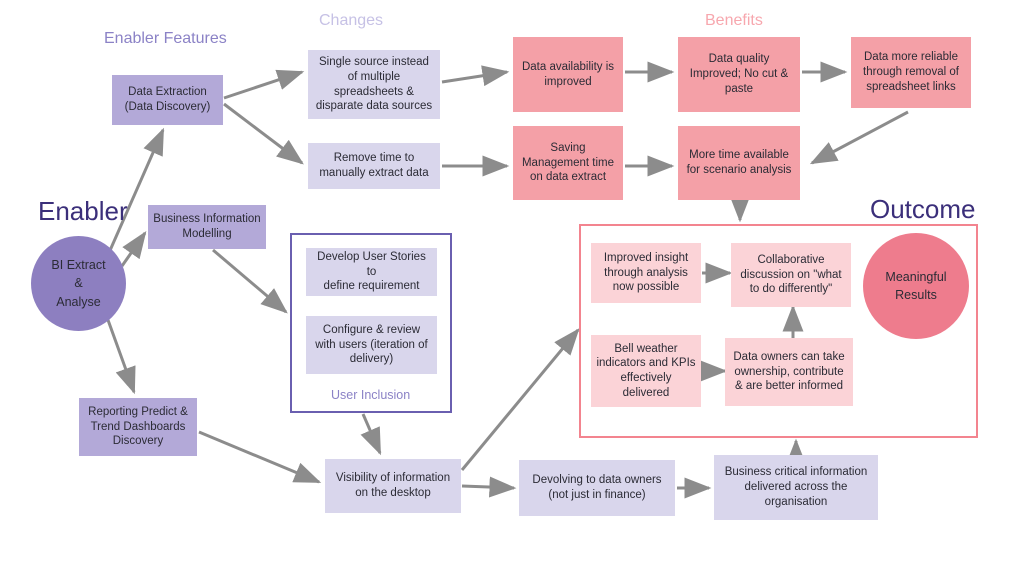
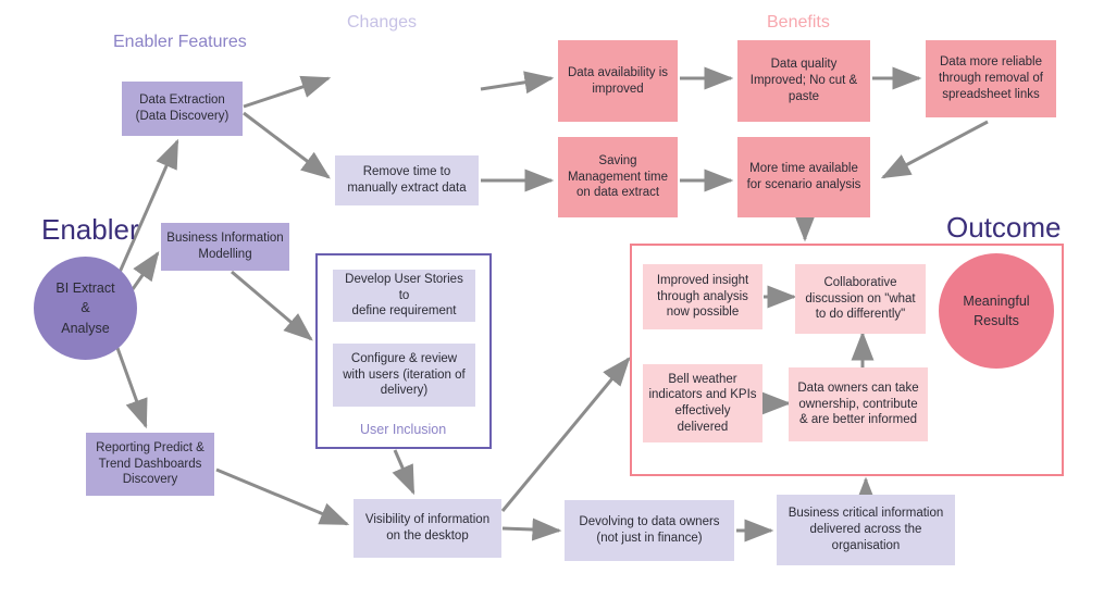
  Enabler Features
  Changes
  Benefits
  Enabler
  Outcome
  User Inclusion
  BI Extract
  &
  Analyse
  Meaningful
  Results
  Data Extraction
  (Data Discovery)
  Business Information
  Modelling
  Reporting Predict &
  Trend Dashboards
  Discovery
- Single source instead
- of multiple
- spreadsheets &
- disparate data sources
  Remove time to
  manually extract data
  Develop User Stories to
  define requirement
  Configure & review
  with users (iteration of
  delivery)
  Data availability is
  improved
  Data quality
  Improved; No cut &
  paste
  Data more reliable
  through removal of
  spreadsheet links
  Saving
  Management time
  on data extract
  More time available
  for scenario analysis
  Improved insight
  through analysis
  now possible
  Collaborative
  discussion on "what
  to do differently"
  Bell weather
  indicators and KPIs
  effectively
  delivered
  Data owners can take
  ownership, contribute
  & are better informed
  Visibility of information
  on the desktop
  Devolving to data owners
  (not just in finance)
  Business critical information
  delivered across the
  organisation
